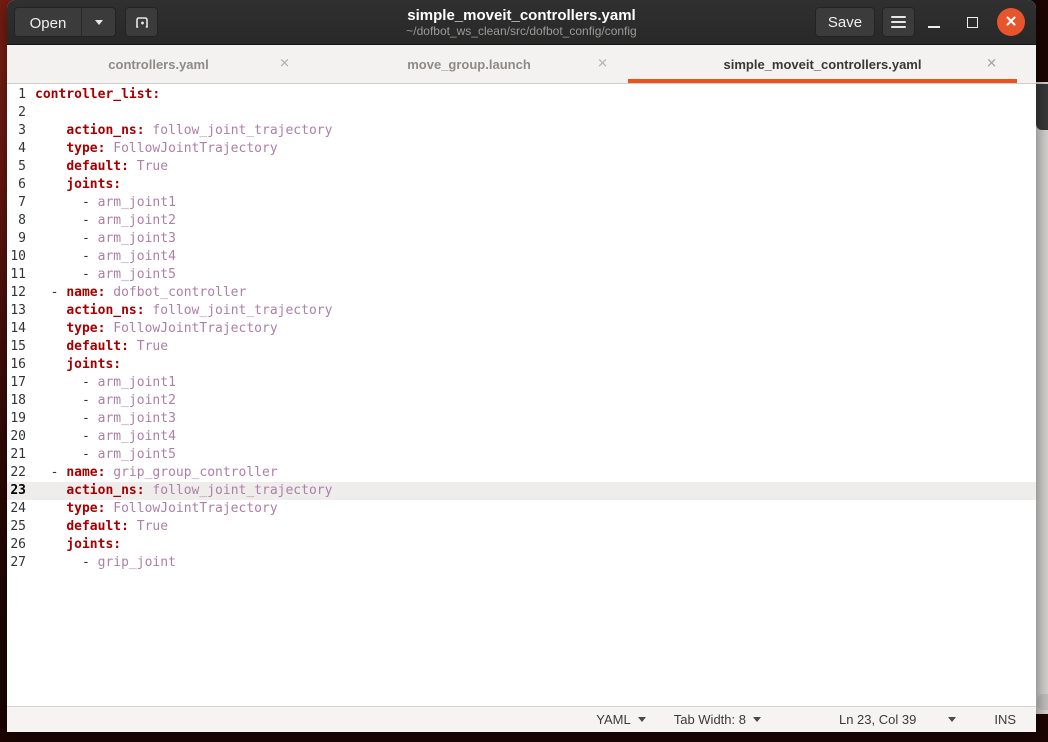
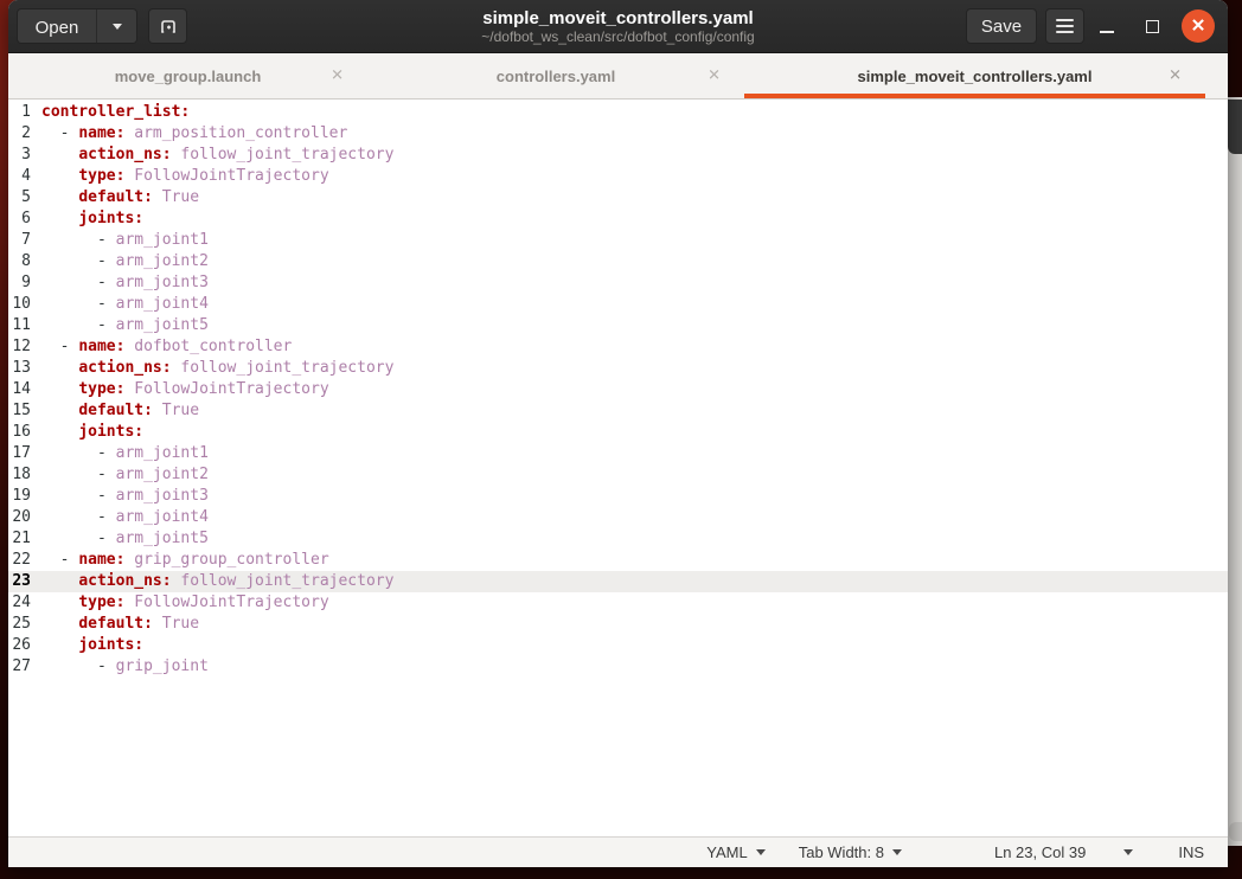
  Open
  simple_moveit_controllers.yaml
  ~/dofbot_ws_clean/src/dofbot_config/config
  Save
  ✕
- controllers.yaml
+ move_group.launch
  ✕
- move_group.launch
+ controllers.yaml
  ✕
  simple_moveit_controllers.yaml
  ✕
  1
  controller_list:
  2
+ - name: arm_position_controller
  3
  action_ns: follow_joint_trajectory
  4
  type: FollowJointTrajectory
  5
  default: True
  6
  joints:
  7
  - arm_joint1
  8
  - arm_joint2
  9
  - arm_joint3
  10
  - arm_joint4
  11
  - arm_joint5
  12
  - name: dofbot_controller
  13
  action_ns: follow_joint_trajectory
  14
  type: FollowJointTrajectory
  15
  default: True
  16
  joints:
  17
  - arm_joint1
  18
  - arm_joint2
  19
  - arm_joint3
  20
  - arm_joint4
  21
  - arm_joint5
  22
  - name: grip_group_controller
  23
  action_ns: follow_joint_trajectory
  24
  type: FollowJointTrajectory
  25
  default: True
  26
  joints:
  27
  - grip_joint
  YAML
  Tab Width: 8
  Ln 23, Col 39
  INS
